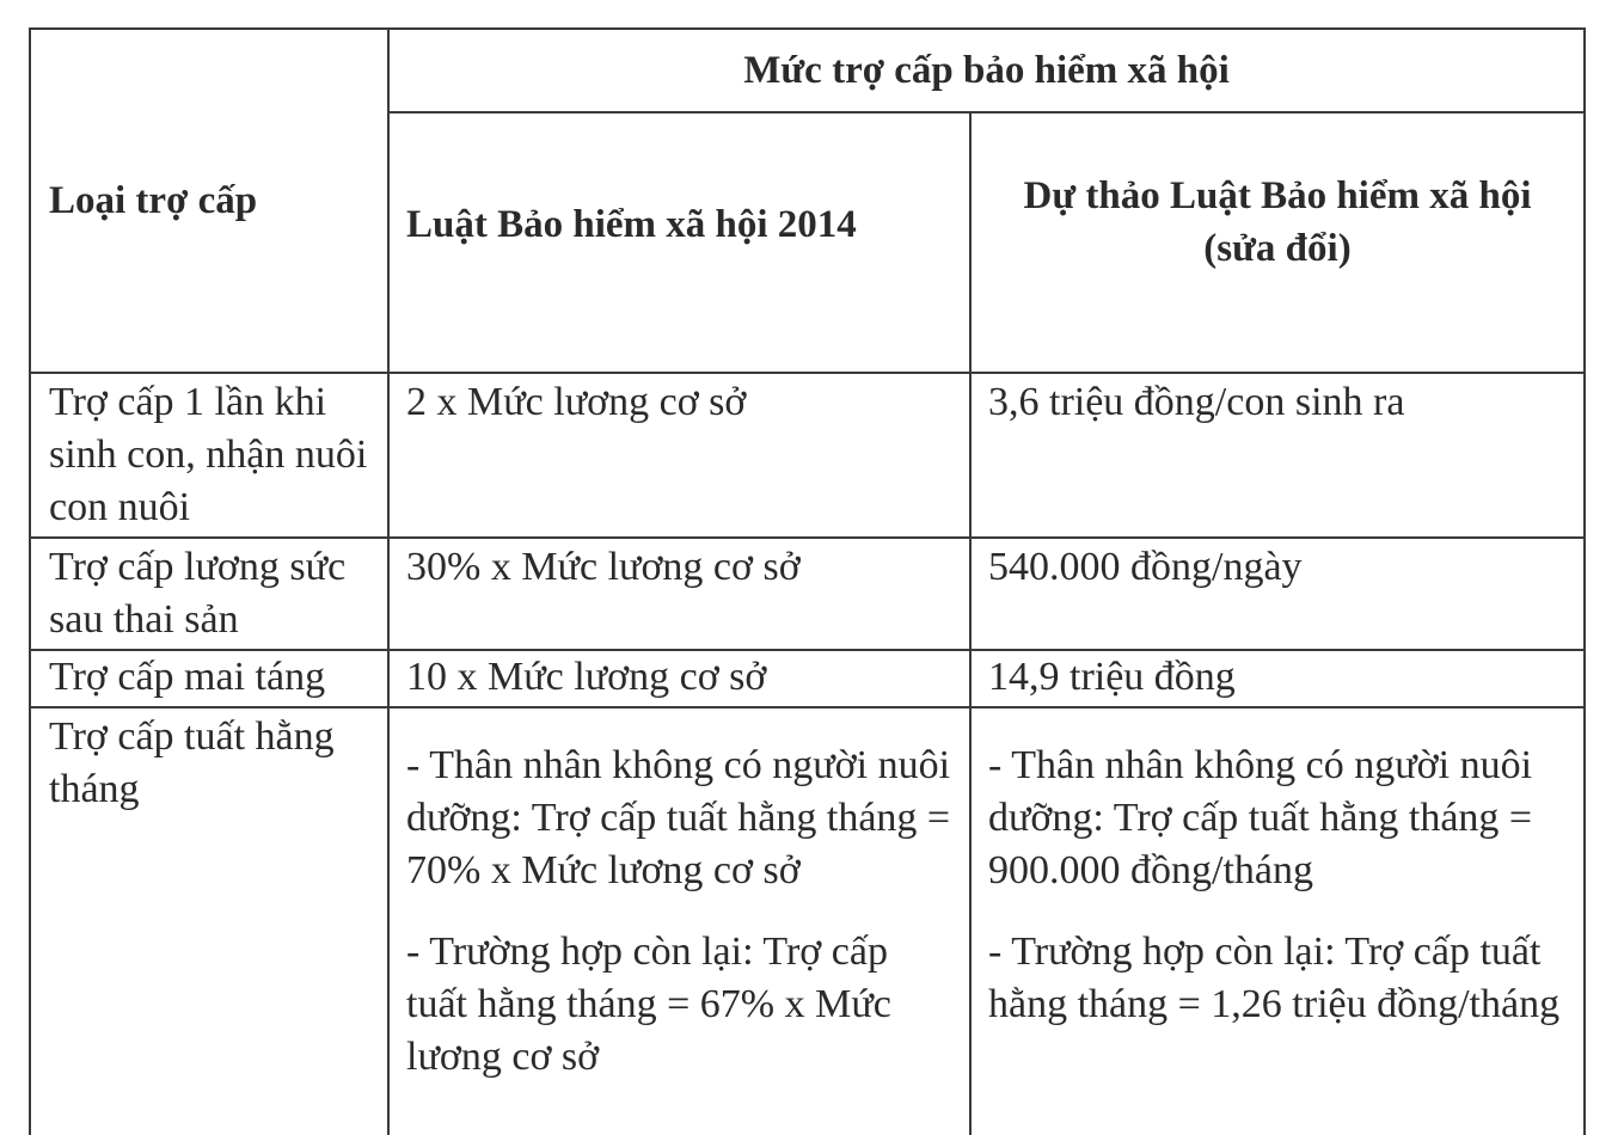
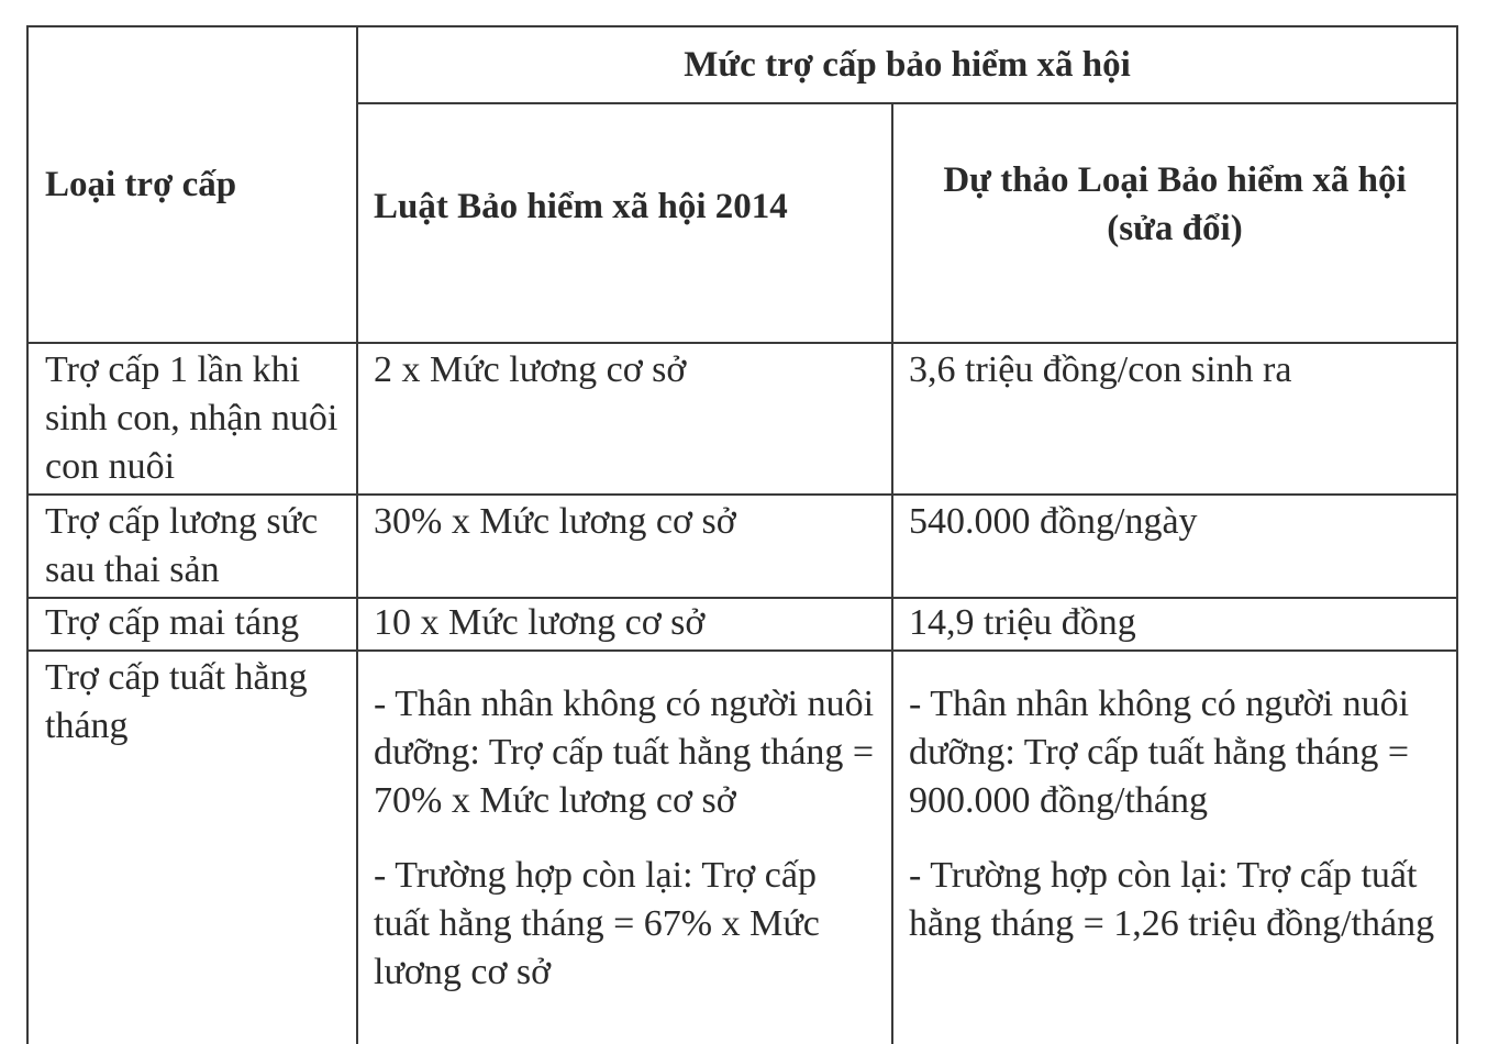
  Loại trợ cấp	Mức trợ cấp bảo hiểm xã hội
- Luật Bảo hiểm xã hội 2014	Dự thảo Luật Bảo hiểm xã hội (sửa đổi)
+ Luật Bảo hiểm xã hội 2014	Dự thảo Loại Bảo hiểm xã hội (sửa đổi)
  Trợ cấp 1 lần khi sinh con, nhận nuôi con nuôi	2 x Mức lương cơ sở	3,6 triệu đồng/con sinh ra
  Trợ cấp lương sức sau thai sản	30% x Mức lương cơ sở	540.000 đồng/ngày
  Trợ cấp mai táng	10 x Mức lương cơ sở	14,9 triệu đồng
  Trợ cấp tuất hằng tháng	- Thân nhân không có người nuôi dưỡng: Trợ cấp tuất hằng tháng = 70% x Mức lương cơ sở - Trường hợp còn lại: Trợ cấp tuất hằng tháng = 67% x Mức lương cơ sở	- Thân nhân không có người nuôi dưỡng: Trợ cấp tuất hằng tháng = 900.000 đồng/tháng - Trường hợp còn lại: Trợ cấp tuất hằng tháng = 1,26 triệu đồng/tháng
